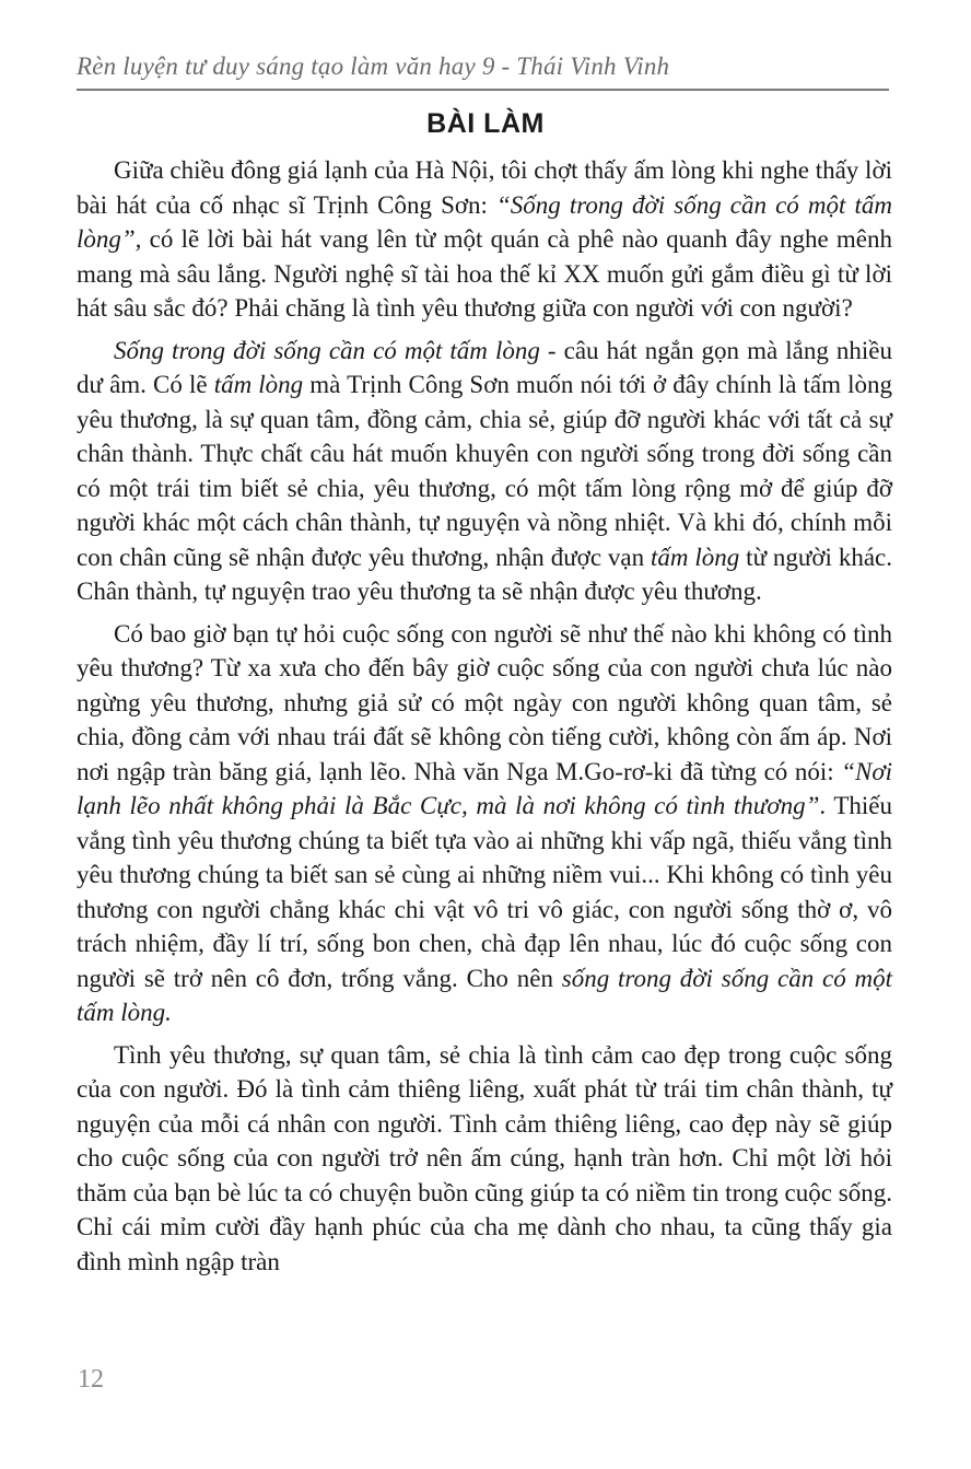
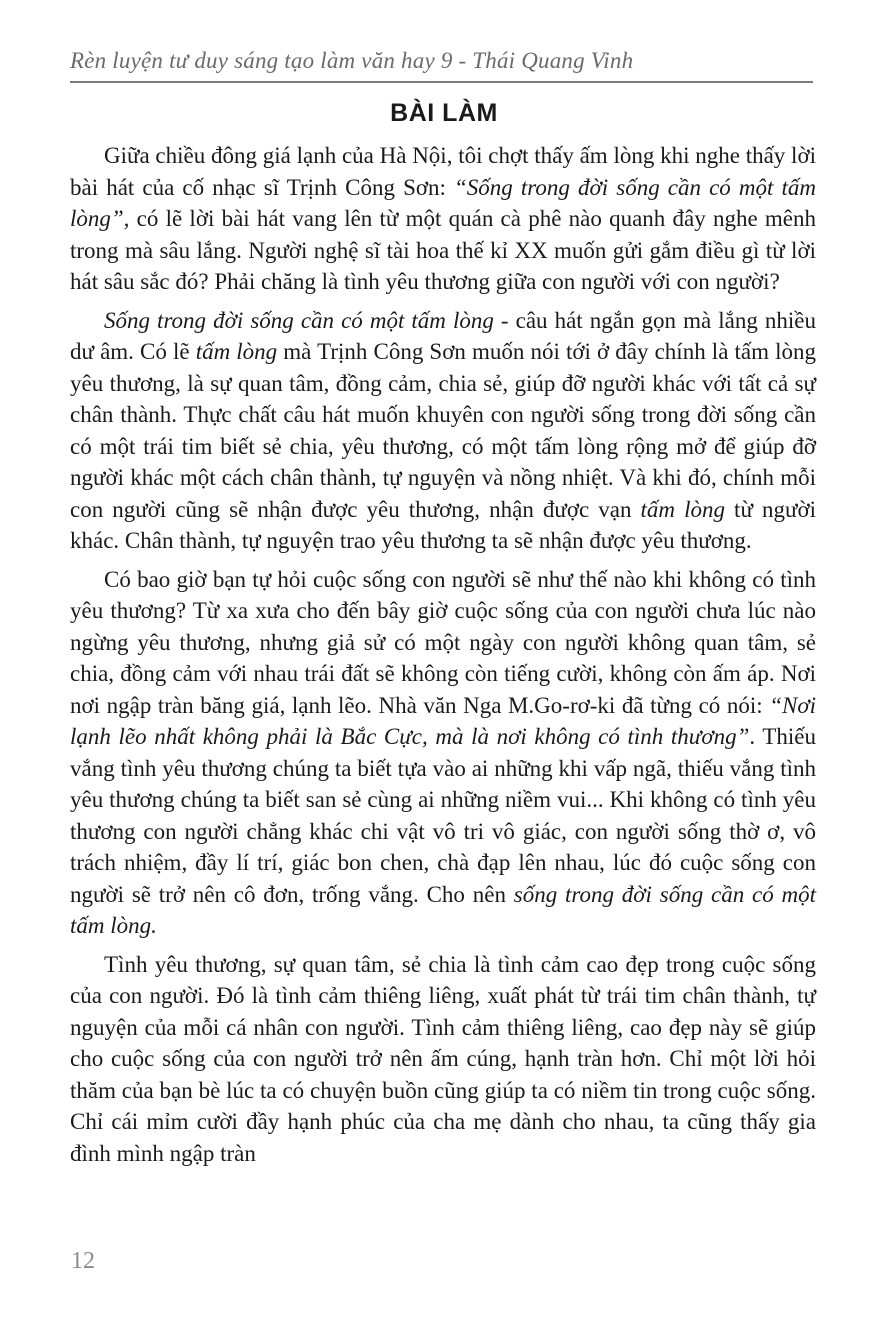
- Rèn luyện tư duy sáng tạo làm văn hay 9 - Thái Vinh Vinh
+ Rèn luyện tư duy sáng tạo làm văn hay 9 - Thái Quang Vinh
  BÀI LÀM
- Giữa chiều đông giá lạnh của Hà Nội, tôi chợt thấy ấm lòng khi nghe thấy lời bài hát của cố nhạc sĩ Trịnh Công Sơn: “Sống trong đời sống cần có một tấm lòng”, có lẽ lời bài hát vang lên từ một quán cà phê nào quanh đây nghe mênh mang mà sâu lắng. Người nghệ sĩ tài hoa thế kỉ XX muốn gửi gắm điều gì từ lời hát sâu sắc đó? Phải chăng là tình yêu thương giữa con người với con người?
+ Giữa chiều đông giá lạnh của Hà Nội, tôi chợt thấy ấm lòng khi nghe thấy lời bài hát của cố nhạc sĩ Trịnh Công Sơn: “Sống trong đời sống cần có một tấm lòng”, có lẽ lời bài hát vang lên từ một quán cà phê nào quanh đây nghe mênh trong mà sâu lắng. Người nghệ sĩ tài hoa thế kỉ XX muốn gửi gắm điều gì từ lời hát sâu sắc đó? Phải chăng là tình yêu thương giữa con người với con người?
- Sống trong đời sống cần có một tấm lòng - câu hát ngắn gọn mà lắng nhiều dư âm. Có lẽ tấm lòng mà Trịnh Công Sơn muốn nói tới ở đây chính là tấm lòng yêu thương, là sự quan tâm, đồng cảm, chia sẻ, giúp đỡ người khác với tất cả sự chân thành. Thực chất câu hát muốn khuyên con người sống trong đời sống cần có một trái tim biết sẻ chia, yêu thương, có một tấm lòng rộng mở để giúp đỡ người khác một cách chân thành, tự nguyện và nồng nhiệt. Và khi đó, chính mỗi con chân cũng sẽ nhận được yêu thương, nhận được vạn tấm lòng từ người khác. Chân thành, tự nguyện trao yêu thương ta sẽ nhận được yêu thương.
+ Sống trong đời sống cần có một tấm lòng - câu hát ngắn gọn mà lắng nhiều dư âm. Có lẽ tấm lòng mà Trịnh Công Sơn muốn nói tới ở đây chính là tấm lòng yêu thương, là sự quan tâm, đồng cảm, chia sẻ, giúp đỡ người khác với tất cả sự chân thành. Thực chất câu hát muốn khuyên con người sống trong đời sống cần có một trái tim biết sẻ chia, yêu thương, có một tấm lòng rộng mở để giúp đỡ người khác một cách chân thành, tự nguyện và nồng nhiệt. Và khi đó, chính mỗi con người cũng sẽ nhận được yêu thương, nhận được vạn tấm lòng từ người khác. Chân thành, tự nguyện trao yêu thương ta sẽ nhận được yêu thương.
- Có bao giờ bạn tự hỏi cuộc sống con người sẽ như thế nào khi không có tình yêu thương? Từ xa xưa cho đến bây giờ cuộc sống của con người chưa lúc nào ngừng yêu thương, nhưng giả sử có một ngày con người không quan tâm, sẻ chia, đồng cảm với nhau trái đất sẽ không còn tiếng cười, không còn ấm áp. Nơi nơi ngập tràn băng giá, lạnh lẽo. Nhà văn Nga M.Go-rơ-ki đã từng có nói: “Nơi lạnh lẽo nhất không phải là Bắc Cực, mà là nơi không có tình thương”. Thiếu vắng tình yêu thương chúng ta biết tựa vào ai những khi vấp ngã, thiếu vắng tình yêu thương chúng ta biết san sẻ cùng ai những niềm vui... Khi không có tình yêu thương con người chẳng khác chi vật vô tri vô giác, con người sống thờ ơ, vô trách nhiệm, đầy lí trí, sống bon chen, chà đạp lên nhau, lúc đó cuộc sống con người sẽ trở nên cô đơn, trống vắng. Cho nên sống trong đời sống cần có một tấm lòng.
+ Có bao giờ bạn tự hỏi cuộc sống con người sẽ như thế nào khi không có tình yêu thương? Từ xa xưa cho đến bây giờ cuộc sống của con người chưa lúc nào ngừng yêu thương, nhưng giả sử có một ngày con người không quan tâm, sẻ chia, đồng cảm với nhau trái đất sẽ không còn tiếng cười, không còn ấm áp. Nơi nơi ngập tràn băng giá, lạnh lẽo. Nhà văn Nga M.Go-rơ-ki đã từng có nói: “Nơi lạnh lẽo nhất không phải là Bắc Cực, mà là nơi không có tình thương”. Thiếu vắng tình yêu thương chúng ta biết tựa vào ai những khi vấp ngã, thiếu vắng tình yêu thương chúng ta biết san sẻ cùng ai những niềm vui... Khi không có tình yêu thương con người chẳng khác chi vật vô tri vô giác, con người sống thờ ơ, vô trách nhiệm, đầy lí trí, giác bon chen, chà đạp lên nhau, lúc đó cuộc sống con người sẽ trở nên cô đơn, trống vắng. Cho nên sống trong đời sống cần có một tấm lòng.
  Tình yêu thương, sự quan tâm, sẻ chia là tình cảm cao đẹp trong cuộc sống của con người. Đó là tình cảm thiêng liêng, xuất phát từ trái tim chân thành, tự nguyện của mỗi cá nhân con người. Tình cảm thiêng liêng, cao đẹp này sẽ giúp cho cuộc sống của con người trở nên ấm cúng, hạnh tràn hơn. Chỉ một lời hỏi thăm của bạn bè lúc ta có chuyện buồn cũng giúp ta có niềm tin trong cuộc sống. Chỉ cái mỉm cười đầy hạnh phúc của cha mẹ dành cho nhau, ta cũng thấy gia đình mình ngập tràn
  12
